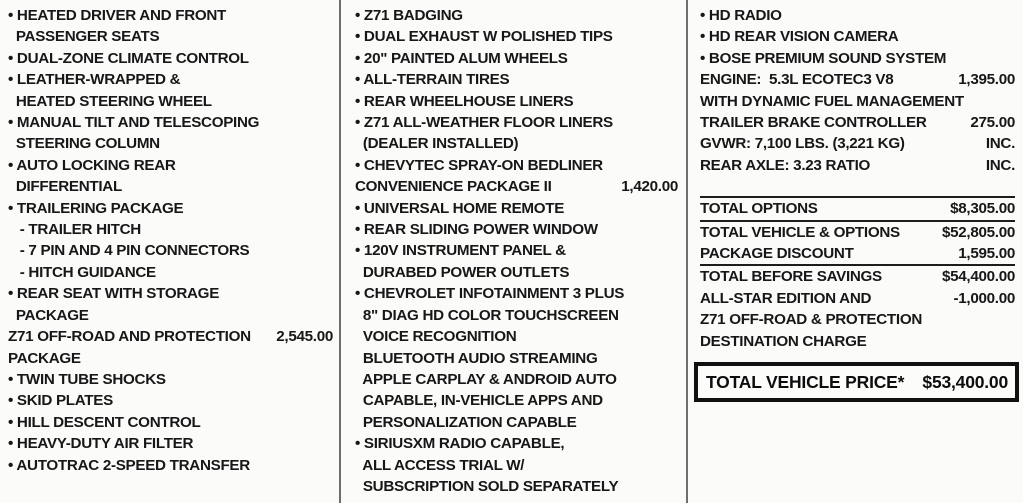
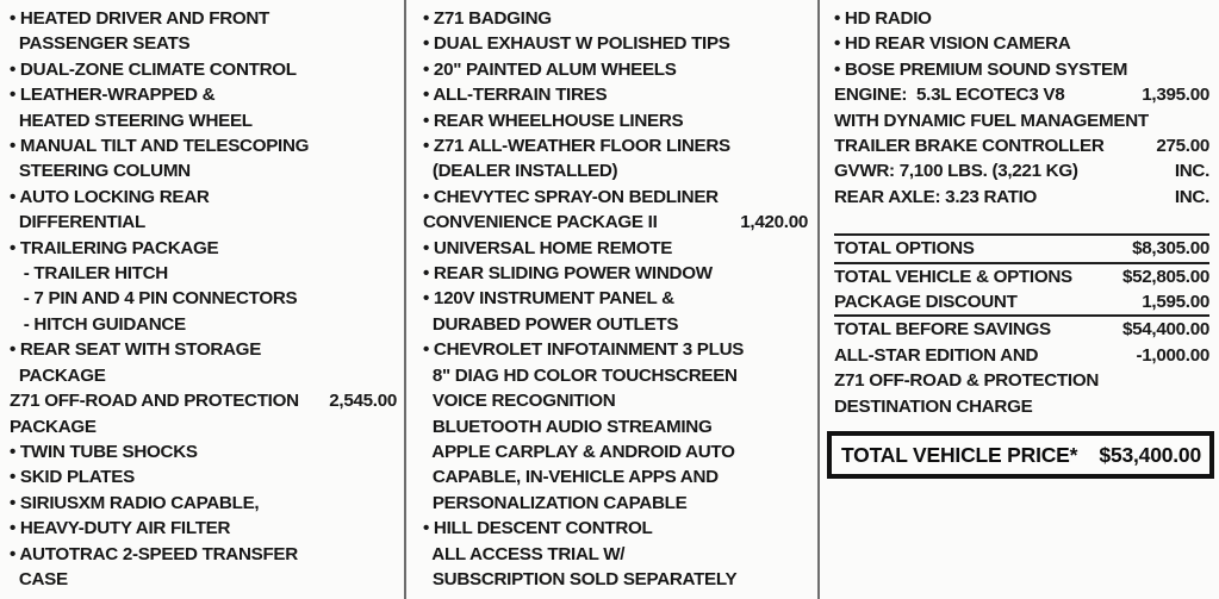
  • HEATED DRIVER AND FRONT
  PASSENGER SEATS
  • DUAL-ZONE CLIMATE CONTROL
  • LEATHER-WRAPPED &
  HEATED STEERING WHEEL
  • MANUAL TILT AND TELESCOPING
  STEERING COLUMN
  • AUTO LOCKING REAR
  DIFFERENTIAL
  • TRAILERING PACKAGE
  - TRAILER HITCH
  - 7 PIN AND 4 PIN CONNECTORS
  - HITCH GUIDANCE
  • REAR SEAT WITH STORAGE
  PACKAGE
  Z71 OFF-ROAD AND PROTECTION
  2,545.00
  PACKAGE
  • TWIN TUBE SHOCKS
  • SKID PLATES
- • HILL DESCENT CONTROL
+ • SIRIUSXM RADIO CAPABLE,
  • HEAVY-DUTY AIR FILTER
  • AUTOTRAC 2-SPEED TRANSFER
+ CASE
  • Z71 BADGING
  • DUAL EXHAUST W POLISHED TIPS
  • 20" PAINTED ALUM WHEELS
  • ALL-TERRAIN TIRES
  • REAR WHEELHOUSE LINERS
  • Z71 ALL-WEATHER FLOOR LINERS
  (DEALER INSTALLED)
  • CHEVYTEC SPRAY-ON BEDLINER
  CONVENIENCE PACKAGE II
  1,420.00
  • UNIVERSAL HOME REMOTE
  • REAR SLIDING POWER WINDOW
  • 120V INSTRUMENT PANEL &
  DURABED POWER OUTLETS
  • CHEVROLET INFOTAINMENT 3 PLUS
  8" DIAG HD COLOR TOUCHSCREEN
  VOICE RECOGNITION
  BLUETOOTH AUDIO STREAMING
  APPLE CARPLAY & ANDROID AUTO
  CAPABLE, IN-VEHICLE APPS AND
  PERSONALIZATION CAPABLE
- • SIRIUSXM RADIO CAPABLE,
+ • HILL DESCENT CONTROL
  ALL ACCESS TRIAL W/
  SUBSCRIPTION SOLD SEPARATELY
  • HD RADIO
  • HD REAR VISION CAMERA
  • BOSE PREMIUM SOUND SYSTEM
  ENGINE: 5.3L ECOTEC3 V8
  1,395.00
  WITH DYNAMIC FUEL MANAGEMENT
  TRAILER BRAKE CONTROLLER
  275.00
  GVWR: 7,100 LBS. (3,221 KG)
  INC.
  REAR AXLE: 3.23 RATIO
  INC.
  TOTAL OPTIONS
  $8,305.00
  TOTAL VEHICLE & OPTIONS
  $52,805.00
  PACKAGE DISCOUNT
  1,595.00
  TOTAL BEFORE SAVINGS
  $54,400.00
  ALL-STAR EDITION AND
  -1,000.00
  Z71 OFF-ROAD & PROTECTION
  DESTINATION CHARGE
  TOTAL VEHICLE PRICE*
  $53,400.00
